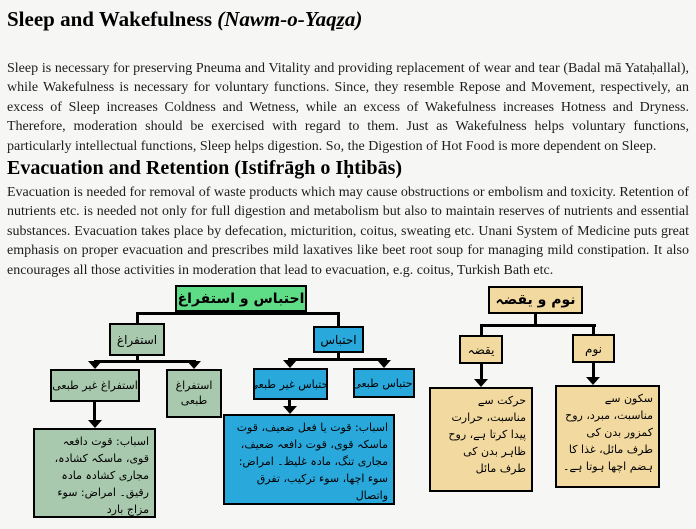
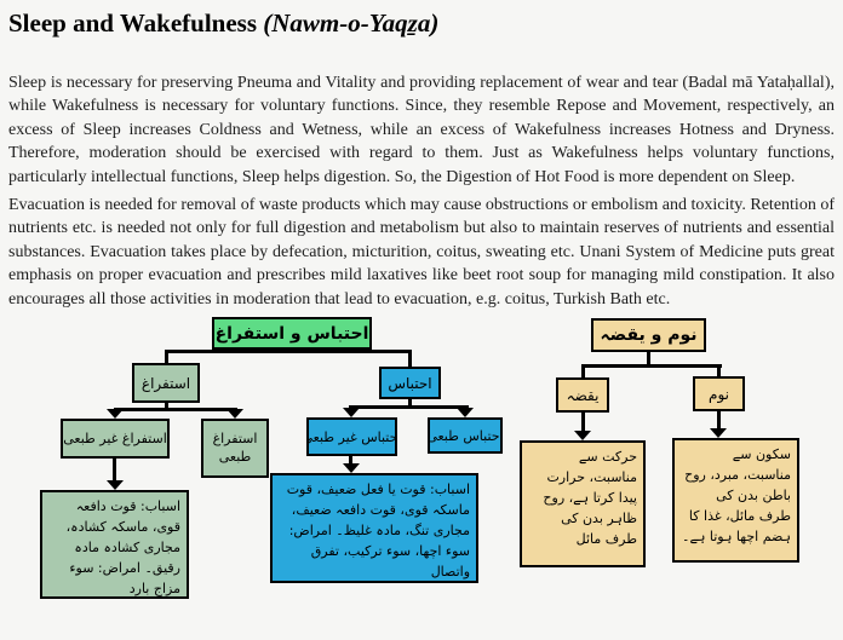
  Sleep and Wakefulness (Nawm-o-Yaqẕa)
  Sleep is necessary for preserving Pneuma and Vitality and providing replacement of wear and tear (Badal mā Yataḥallal), while Wakefulness is necessary for voluntary functions. Since, they resemble Repose and Movement, respectively, an excess of Sleep increases Coldness and Wetness, while an excess of Wakefulness increases Hotness and Dryness. Therefore, moderation should be exercised with regard to them. Just as Wakefulness helps voluntary functions, particularly intellectual functions, Sleep helps digestion. So, the Digestion of Hot Food is more dependent on Sleep.
- Evacuation and Retention (Istifrāgh o Iḥtibās)
  Evacuation is needed for removal of waste products which may cause obstructions or embolism and toxicity. Retention of nutrients etc. is needed not only for full digestion and metabolism but also to maintain reserves of nutrients and essential substances. Evacuation takes place by defecation, micturition, coitus, sweating etc. Unani System of Medicine puts great emphasis on proper evacuation and prescribes mild laxatives like beet root soup for managing mild constipation. It also encourages all those activities in moderation that lead to evacuation, e.g. coitus, Turkish Bath etc.
  احتباس و استفراغ
  استفراغ
  احتباس
  استفراغ غیر طبعی
  استفراغ طبعی
  حتباس غیر طبعی
  احتباس طبعی
  اسباب: قوت دافعہ قوی، ماسکہ کشادہ، مجاری کشادہ مادہ رقیق۔ امراض: سوء مزاج بارد
  اسباب: قوت یا فعل ضعیف، قوت ماسکہ قوی، قوت دافعہ ضعیف، مجاری تنگ، مادہ غلیظ۔ امراض: سوء اچھا، سوء ترکیب، تفرق واتصال
  نوم و یقضہ
  یقضہ
  نوم
  حرکت سے مناسبت، حرارت پیدا کرتا ہے، روح ظاہر بدن کی طرف مائل
- سکون سے مناسبت، مبرد، روح کمزور بدن کی طرف مائل، غذا کا ہضم اچھا ہوتا ہے۔
+ سکون سے مناسبت، مبرد، روح باطن بدن کی طرف مائل، غذا کا ہضم اچھا ہوتا ہے۔
